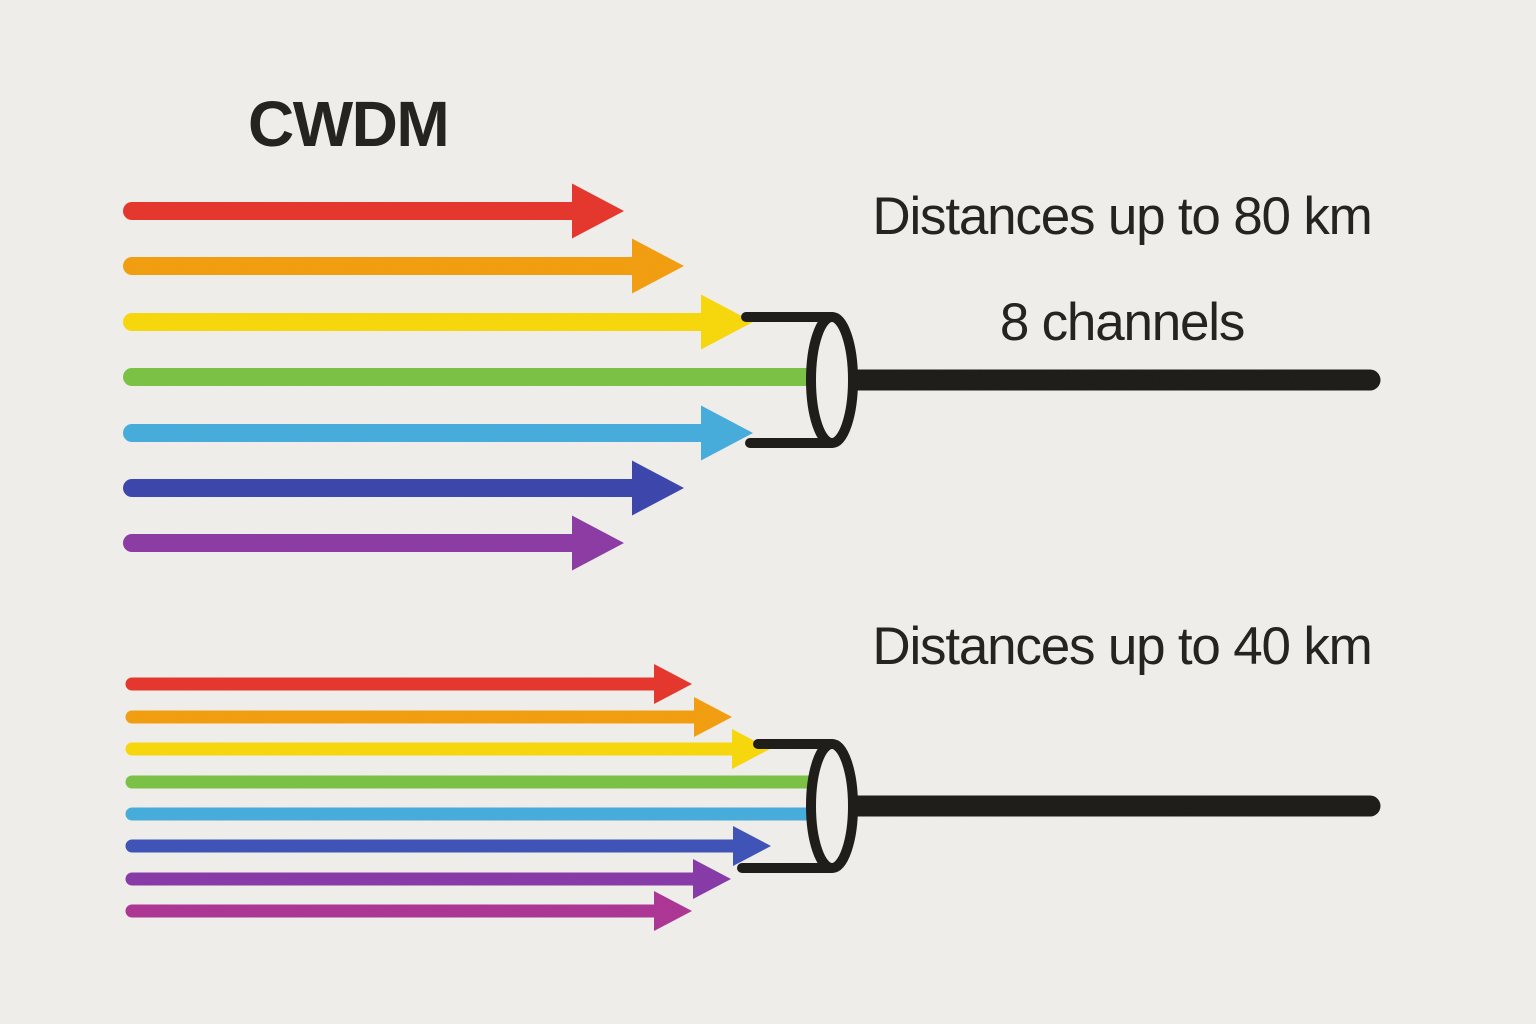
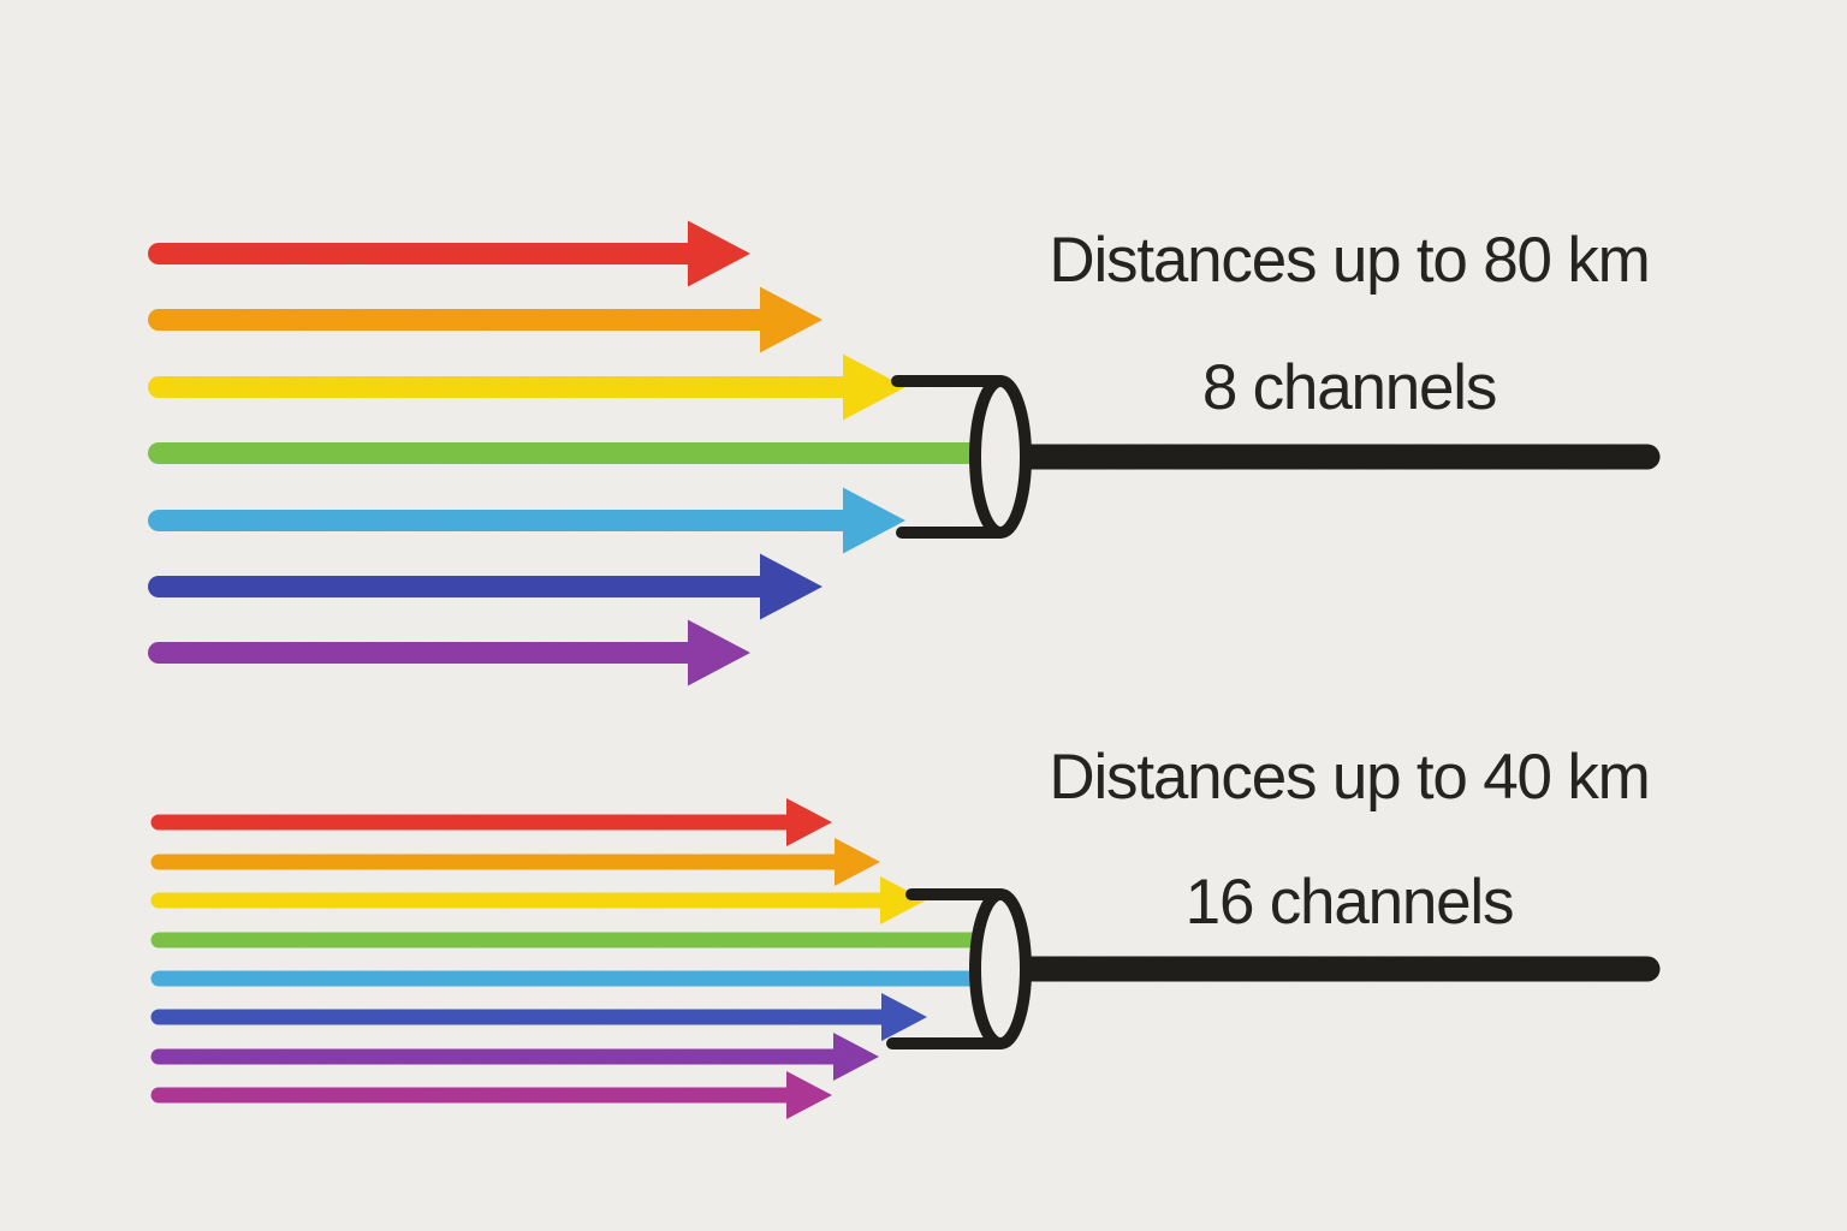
- CWDM
  Distances up to 80 km
  8 channels
  Distances up to 40 km
+ 16 channels
